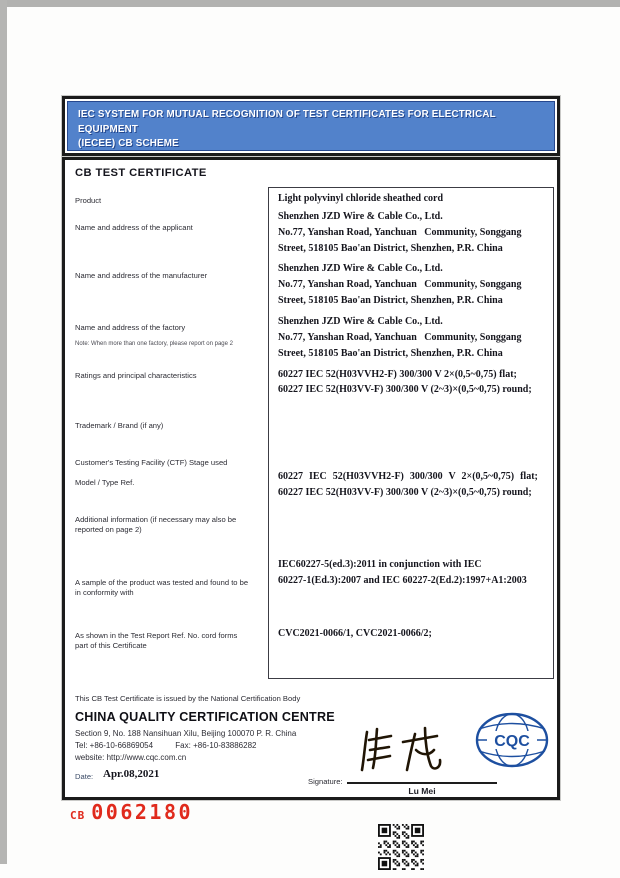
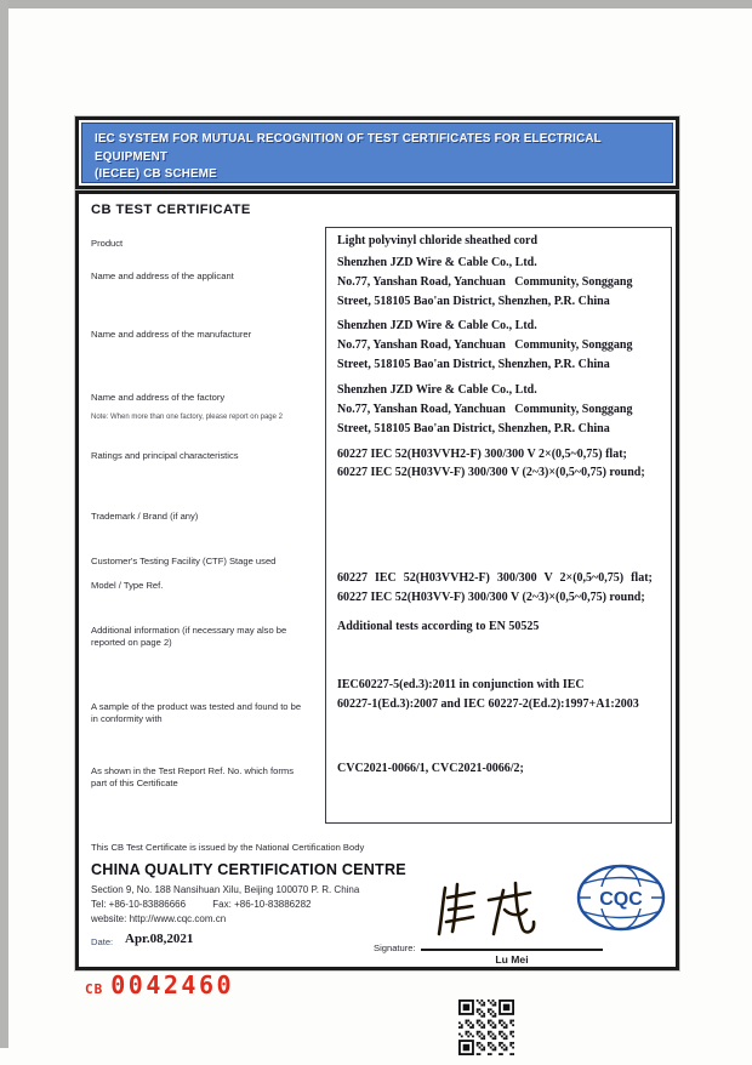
  IEC SYSTEM FOR MUTUAL RECOGNITION OF TEST CERTIFICATES FOR ELECTRICAL EQUIPMENT
  (IECEE) CB SCHEME
  CB TEST CERTIFICATE
  Product
  Name and address of the applicant
  Name and address of the manufacturer
  Name and address of the factory
  Ratings and principal characteristics
  Trademark / Brand (if any)
  Customer's Testing Facility (CTF) Stage used
  Model / Type Ref.
  Additional information (if necessary may also be reported on page 2)
  A sample of the product was tested and found to be in conformity with
- As shown in the Test Report Ref. No. cord forms part of this Certificate
+ As shown in the Test Report Ref. No. which forms part of this Certificate
  Light polyvinyl chloride sheathed cord
  Shenzhen JZD Wire & Cable Co., Ltd.
  No.77, Yanshan Road, Yanchuan Community, Songgang
  Street, 518105 Bao'an District, Shenzhen, P.R. China
  Shenzhen JZD Wire & Cable Co., Ltd.
  No.77, Yanshan Road, Yanchuan Community, Songgang
  Street, 518105 Bao'an District, Shenzhen, P.R. China
  Shenzhen JZD Wire & Cable Co., Ltd.
  No.77, Yanshan Road, Yanchuan Community, Songgang
  Street, 518105 Bao'an District, Shenzhen, P.R. China
  60227 IEC 52(H03VVH2-F) 300/300 V 2×(0,5~0,75) flat;
  60227 IEC 52(H03VV-F) 300/300 V (2~3)×(0,5~0,75) round;
  60227 IEC 52(H03VVH2-F) 300/300 V 2×(0,5~0,75) flat;
  60227 IEC 52(H03VV-F) 300/300 V (2~3)×(0,5~0,75) round;
+ Additional tests according to EN 50525
  IEC60227-5(ed.3):2011 in conjunction with IEC
  60227-1(Ed.3):2007 and IEC 60227-2(Ed.2):1997+A1:2003
  CVC2021-0066/1, CVC2021-0066/2;
  This CB Test Certificate is issued by the National Certification Body
  CHINA QUALITY CERTIFICATION CENTRE
  Section 9, No. 188 Nansihuan Xilu, Beijing 100070 P. R. China
- Tel: +86-10-66869054 Fax: +86-10-83886282
+ Tel: +86-10-83886666 Fax: +86-10-83886282
  website: http://www.cqc.com.cn
  Date:
  Apr.08,2021
  Signature:
  Lu Mei
  CQC
- CB 0062180
+ CB 0042460
